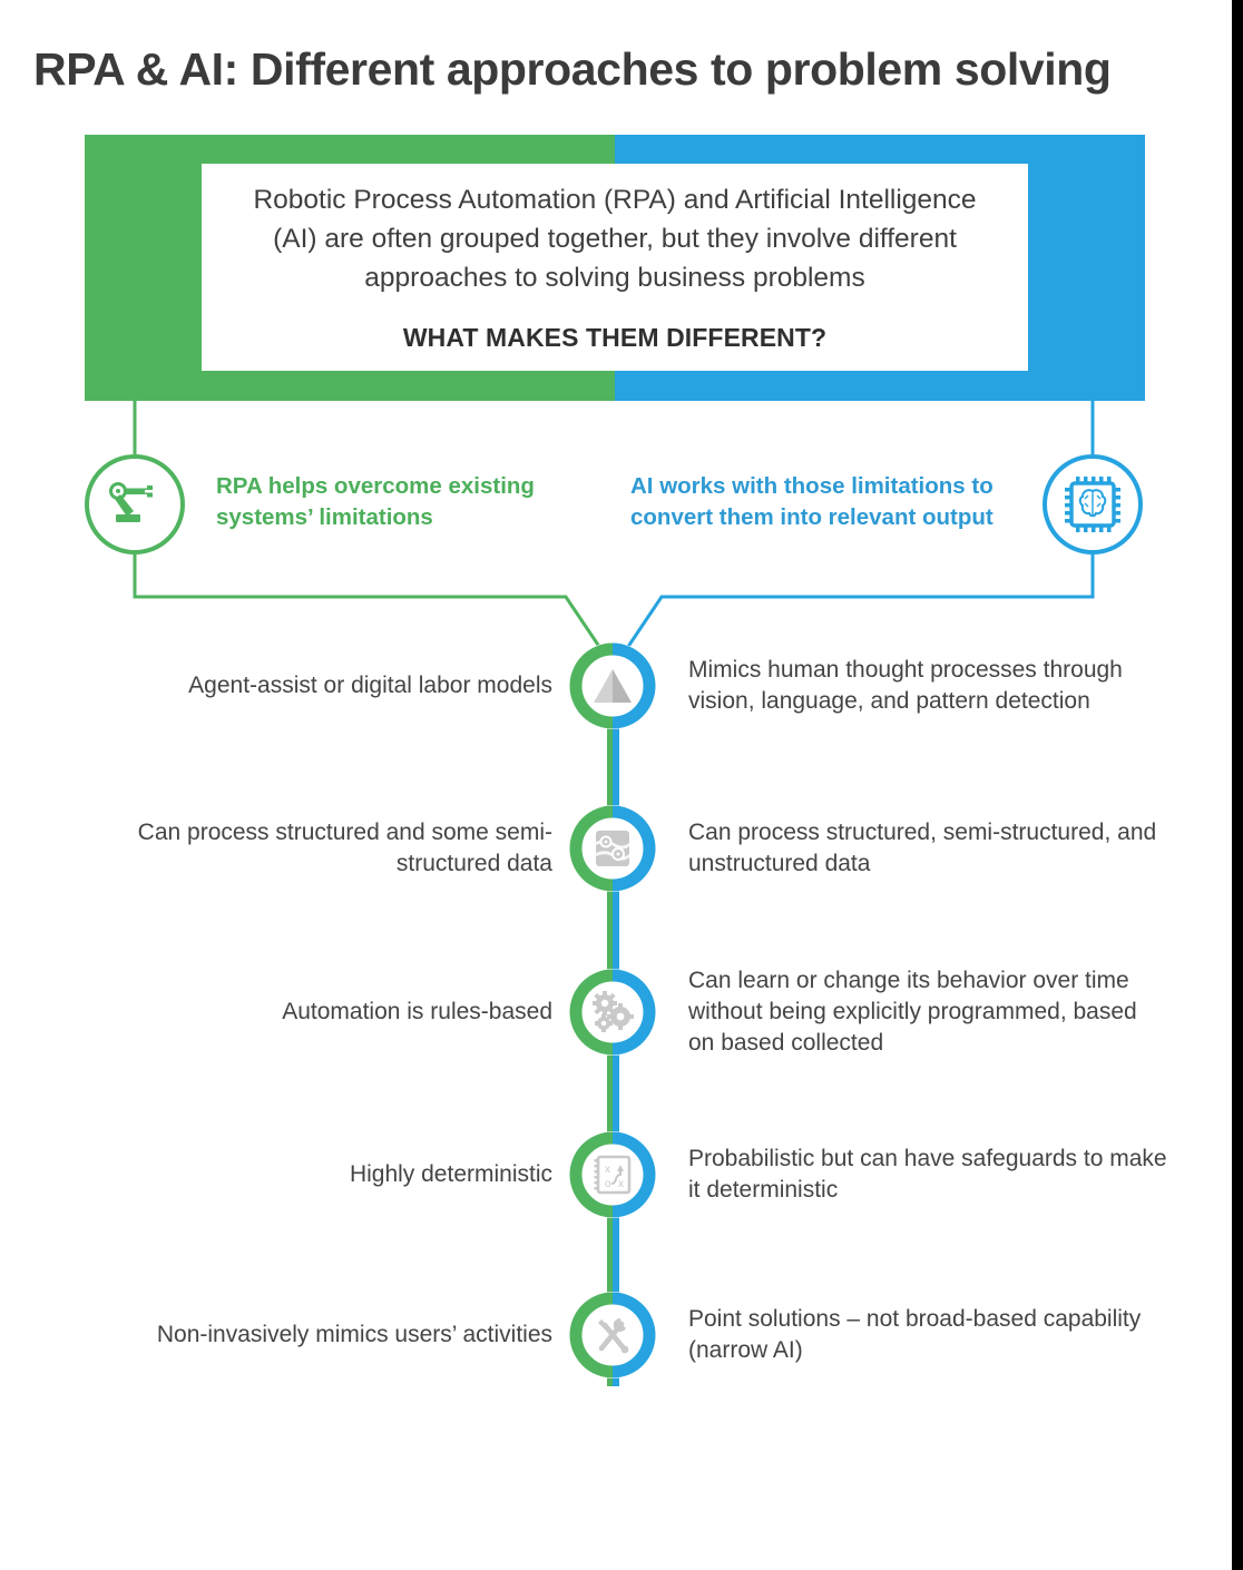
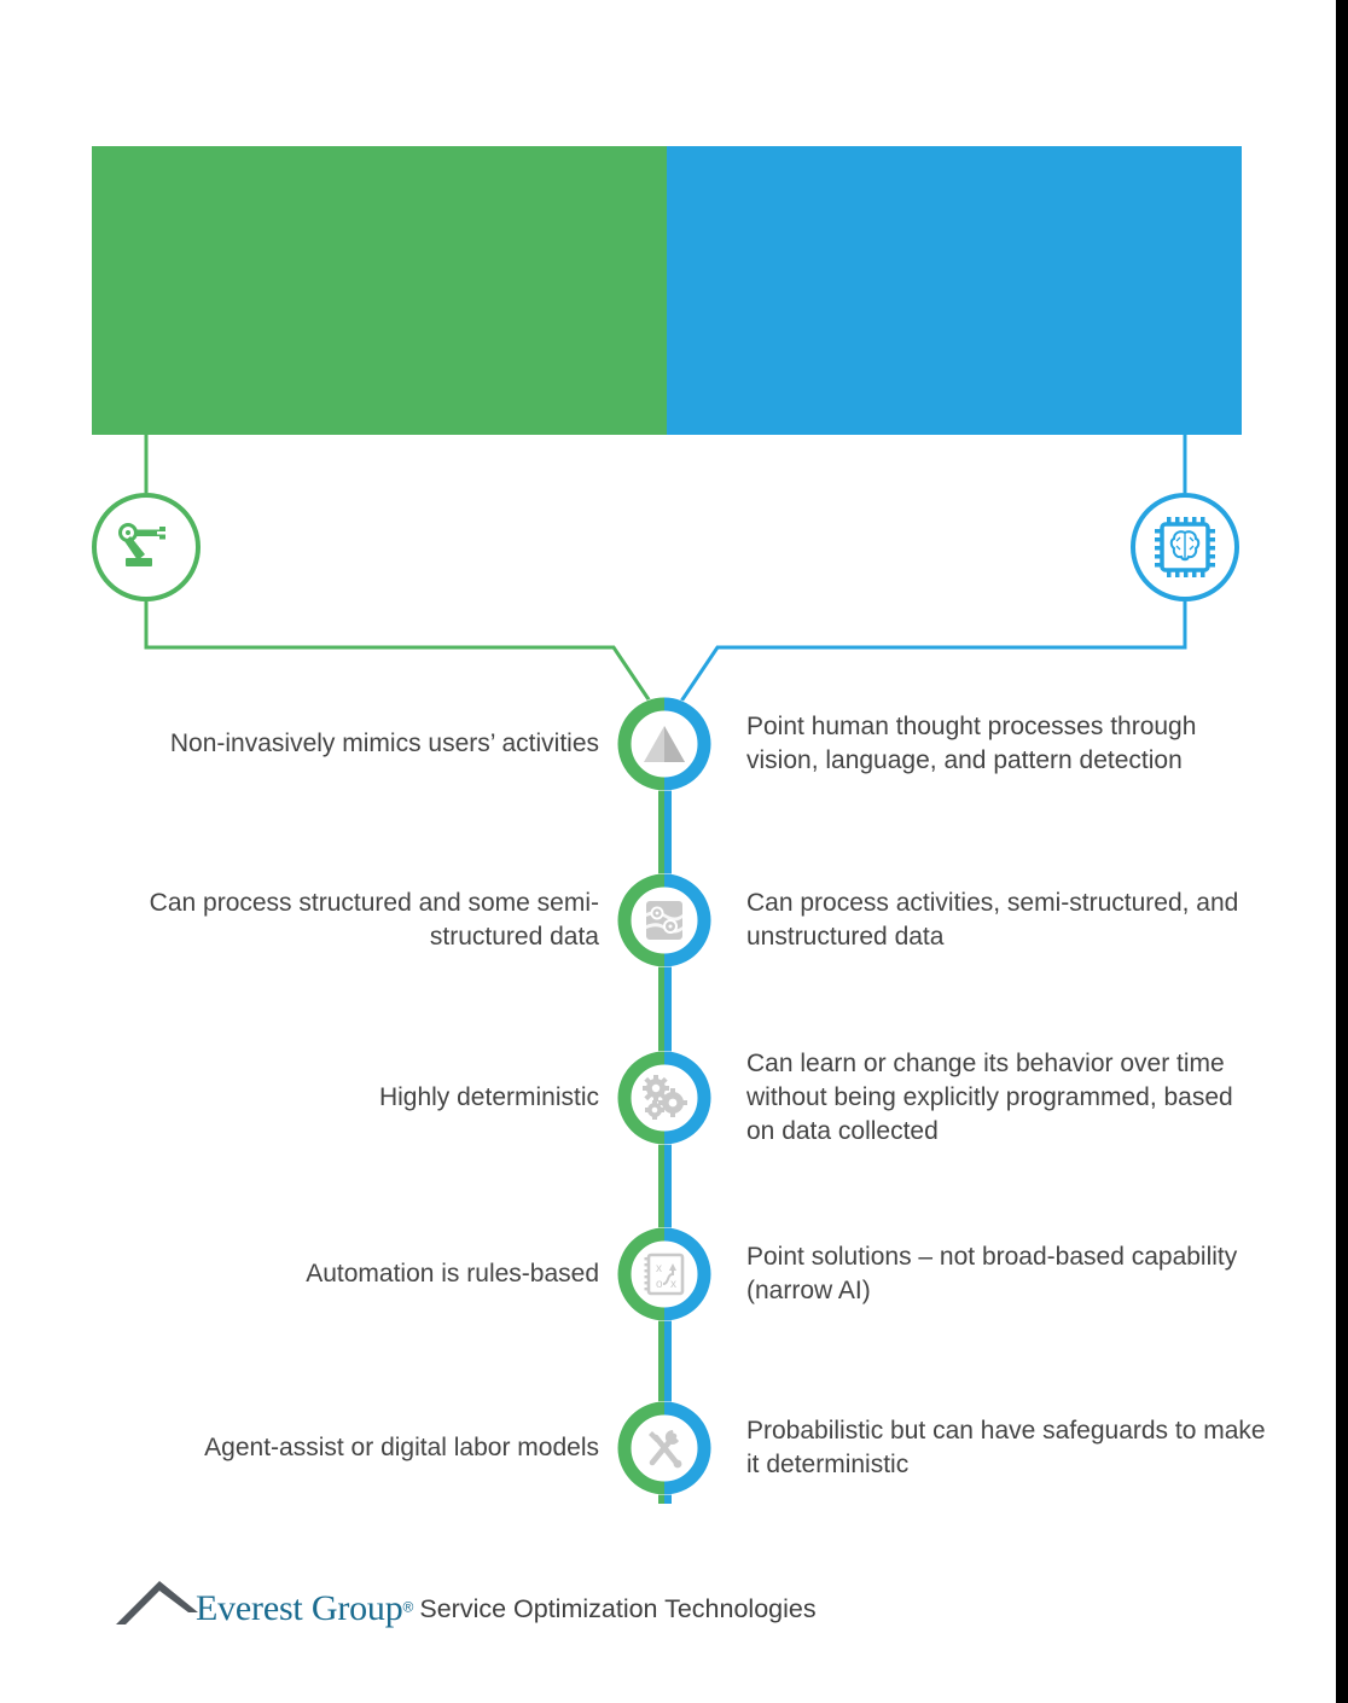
- RPA & AI: Different approaches to problem solving
- Robotic Process Automation (RPA) and Artificial Intelligence (AI) are often grouped together, but they involve different approaches to solving business problems
- WHAT MAKES THEM DIFFERENT?
- RPA helps overcome existing systems’ limitations
- AI works with those limitations to convert them into relevant output
- Agent-assist or digital labor models
+ Non-invasively mimics users’ activities
- Mimics human thought processes through vision, language, and pattern detection
+ Point human thought processes through vision, language, and pattern detection
  Can process structured and some semi-structured data
- Can process structured, semi-structured, and unstructured data
+ Can process activities, semi-structured, and unstructured data
- Automation is rules-based
+ Highly deterministic
- Can learn or change its behavior over time without being explicitly programmed, based on based collected
+ Can learn or change its behavior over time without being explicitly programmed, based on data collected
- Highly deterministic
+ Automation is rules-based
  x
  o
  x
- Probabilistic but can have safeguards to make it deterministic
+ Point solutions – not broad-based capability (narrow AI)
- Non-invasively mimics users’ activities
+ Agent-assist or digital labor models
- Point solutions – not broad-based capability (narrow AI)
+ Probabilistic but can have safeguards to make it deterministic
+ Everest Group®
+ Service Optimization Technologies
